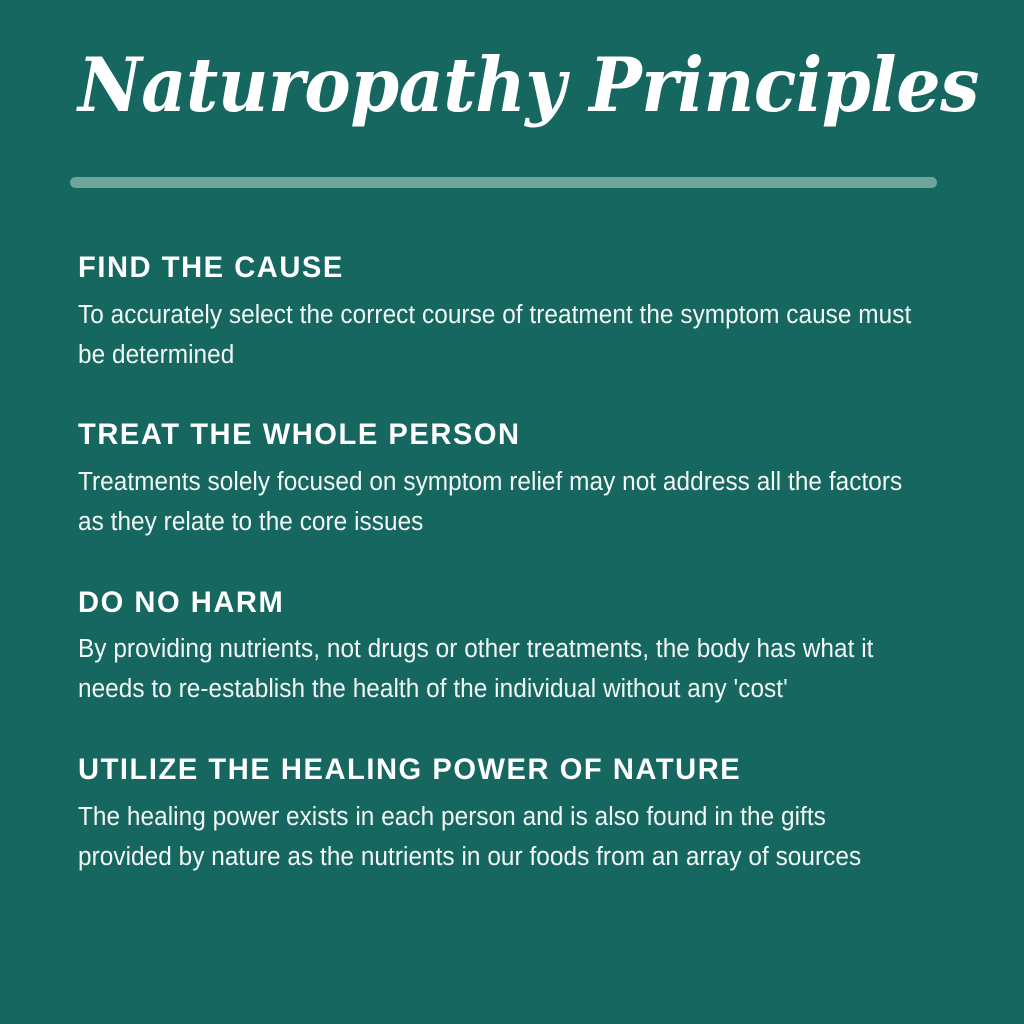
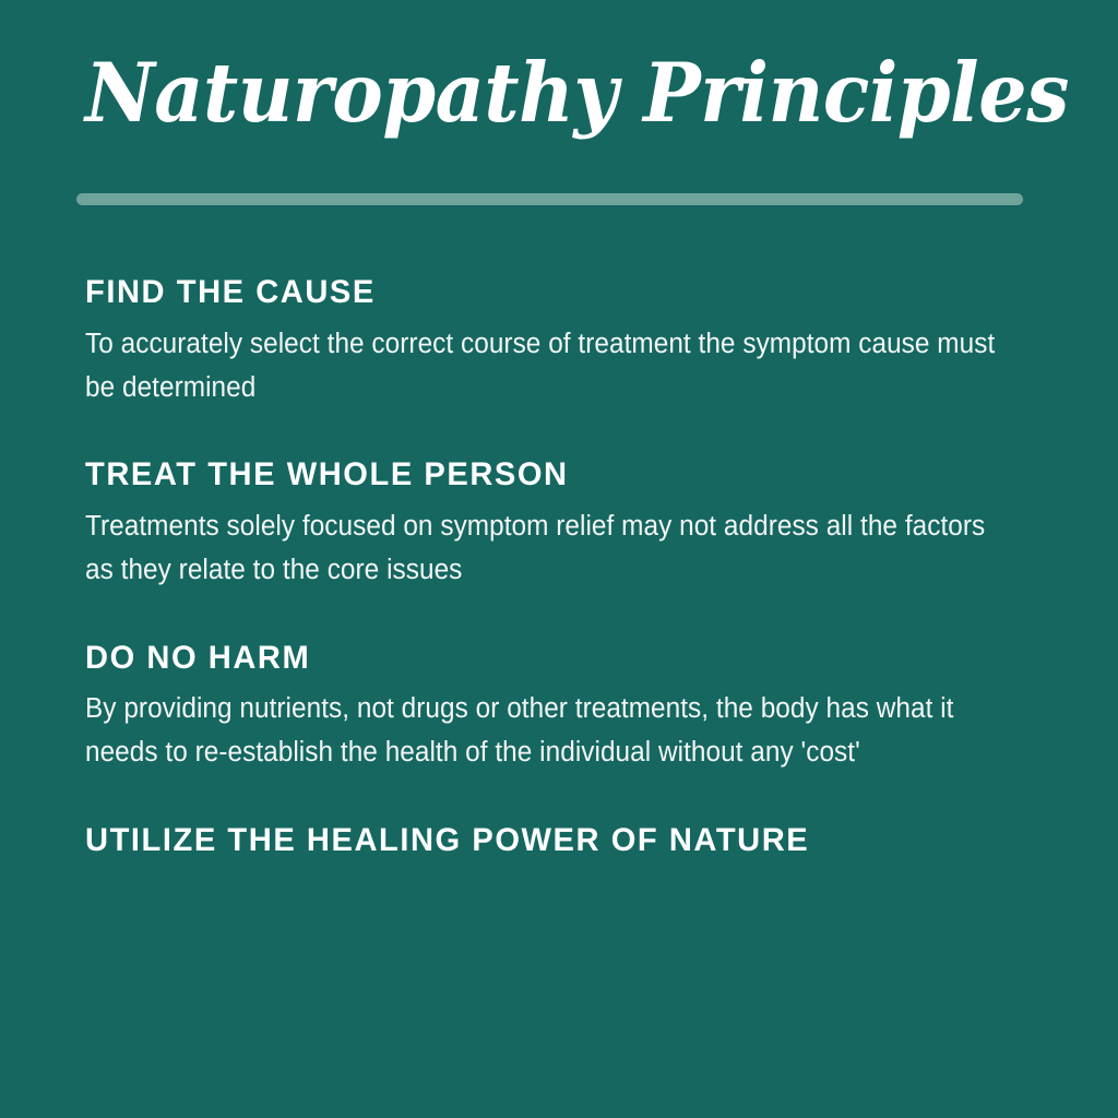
  Naturopathy Principles
  FIND THE CAUSE
  To accurately select the correct course of treatment the symptom cause must be determined
  TREAT THE WHOLE PERSON
  Treatments solely focused on symptom relief may not address all the factors as they relate to the core issues
  DO NO HARM
  By providing nutrients, not drugs or other treatments, the body has what it needs to re-establish the health of the individual without any 'cost'
  UTILIZE THE HEALING POWER OF NATURE
- The healing power exists in each person and is also found in the gifts provided by nature as the nutrients in our foods from an array of sources
